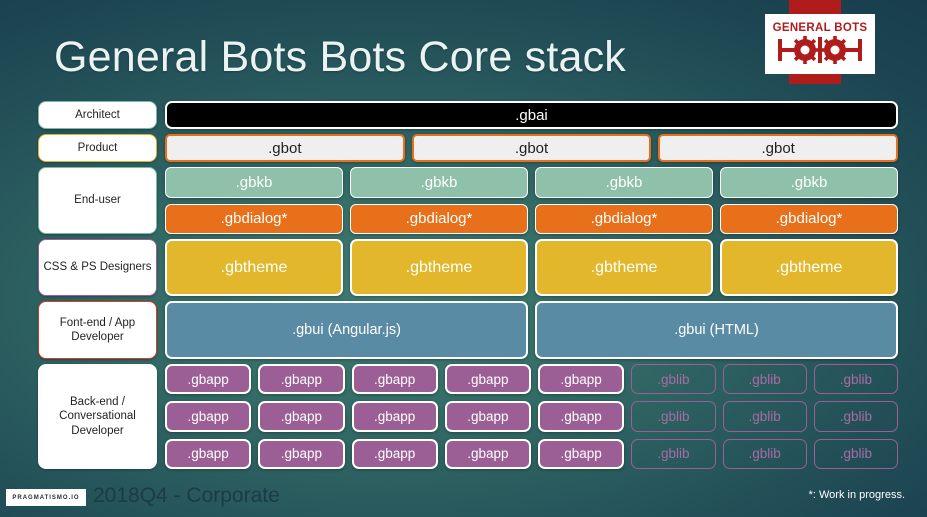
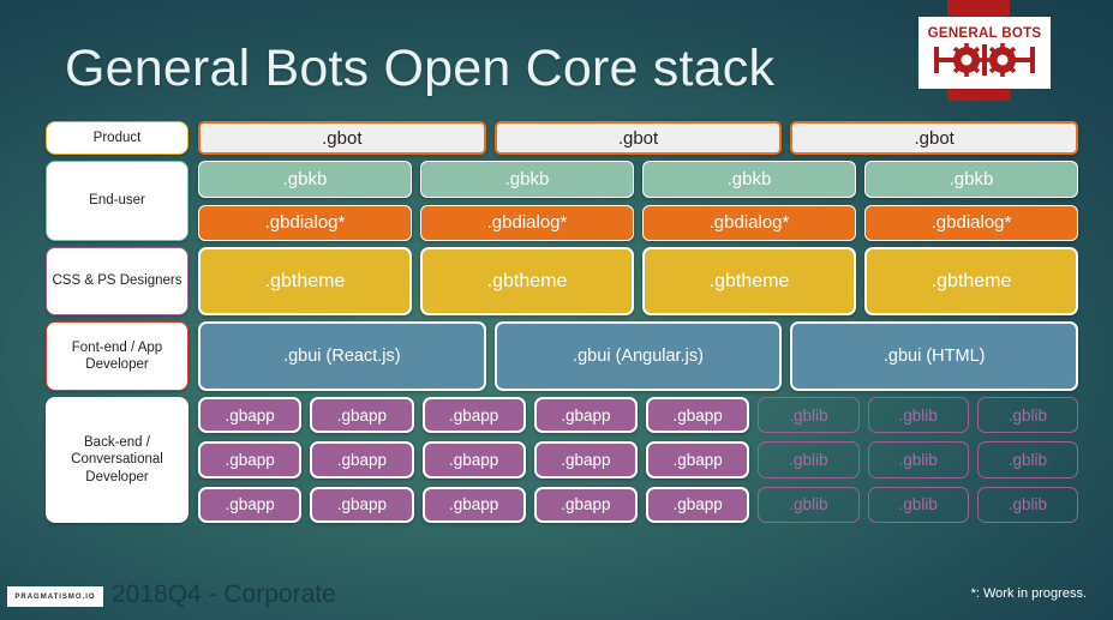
  GENERAL BOTS
- General Bots Bots Core stack
+ General Bots Open Core stack
- Architect
- .gbai
  Product
  .gbot
  .gbot
  .gbot
  End-user
  .gbkb
  .gbkb
  .gbkb
  .gbkb
  .gbdialog*
  .gbdialog*
  .gbdialog*
  .gbdialog*
  CSS & PS Designers
  .gbtheme
  .gbtheme
  .gbtheme
  .gbtheme
  Font-end / App Developer
+ .gbui (React.js)
  .gbui (Angular.js)
  .gbui (HTML)
  Back-end / Conversational Developer
  .gbapp
  .gbapp
  .gbapp
  .gbapp
  .gbapp
  .gblib
  .gblib
  .gblib
  .gbapp
  .gbapp
  .gbapp
  .gbapp
  .gbapp
  .gblib
  .gblib
  .gblib
  .gbapp
  .gbapp
  .gbapp
  .gbapp
  .gbapp
  .gblib
  .gblib
  .gblib
  2018Q4 - Corporate
  *: Work in progress.
